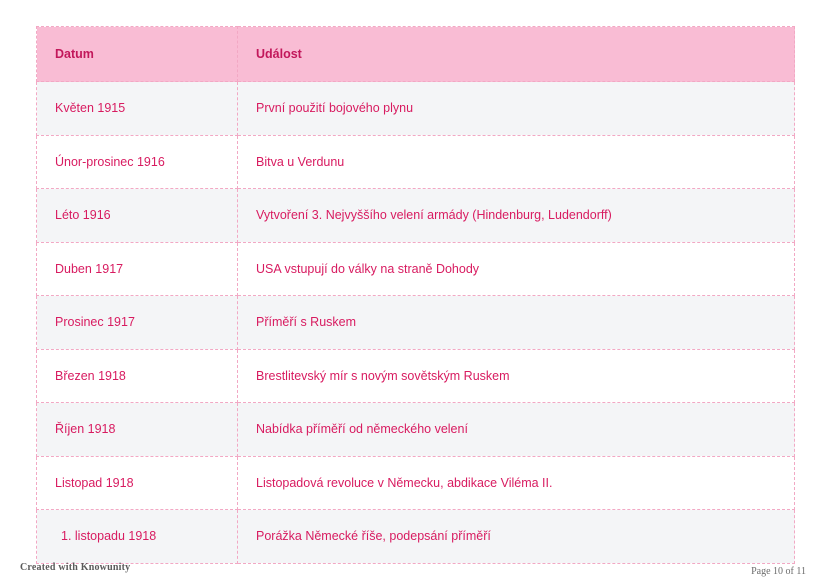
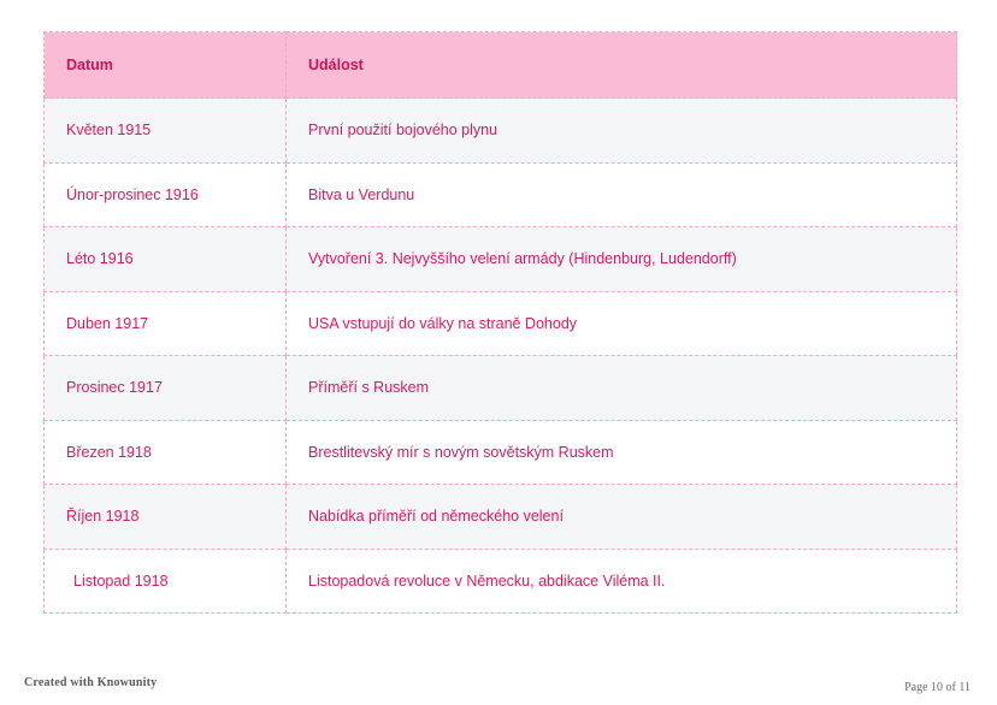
  Datum	Událost
  Květen 1915	První použití bojového plynu
  Únor-prosinec 1916	Bitva u Verdunu
  Léto 1916	Vytvoření 3. Nejvyššího velení armády (Hindenburg, Ludendorff)
  Duben 1917	USA vstupují do války na straně Dohody
  Prosinec 1917	Příměří s Ruskem
  Březen 1918	Brestlitevský mír s novým sovětským Ruskem
  Říjen 1918	Nabídka příměří od německého velení
  Listopad 1918	Listopadová revoluce v Německu, abdikace Viléma II.
- 1. listopadu 1918	Porážka Německé říše, podepsání příměří
  Created with Knowunity
  Page 10 of 11
